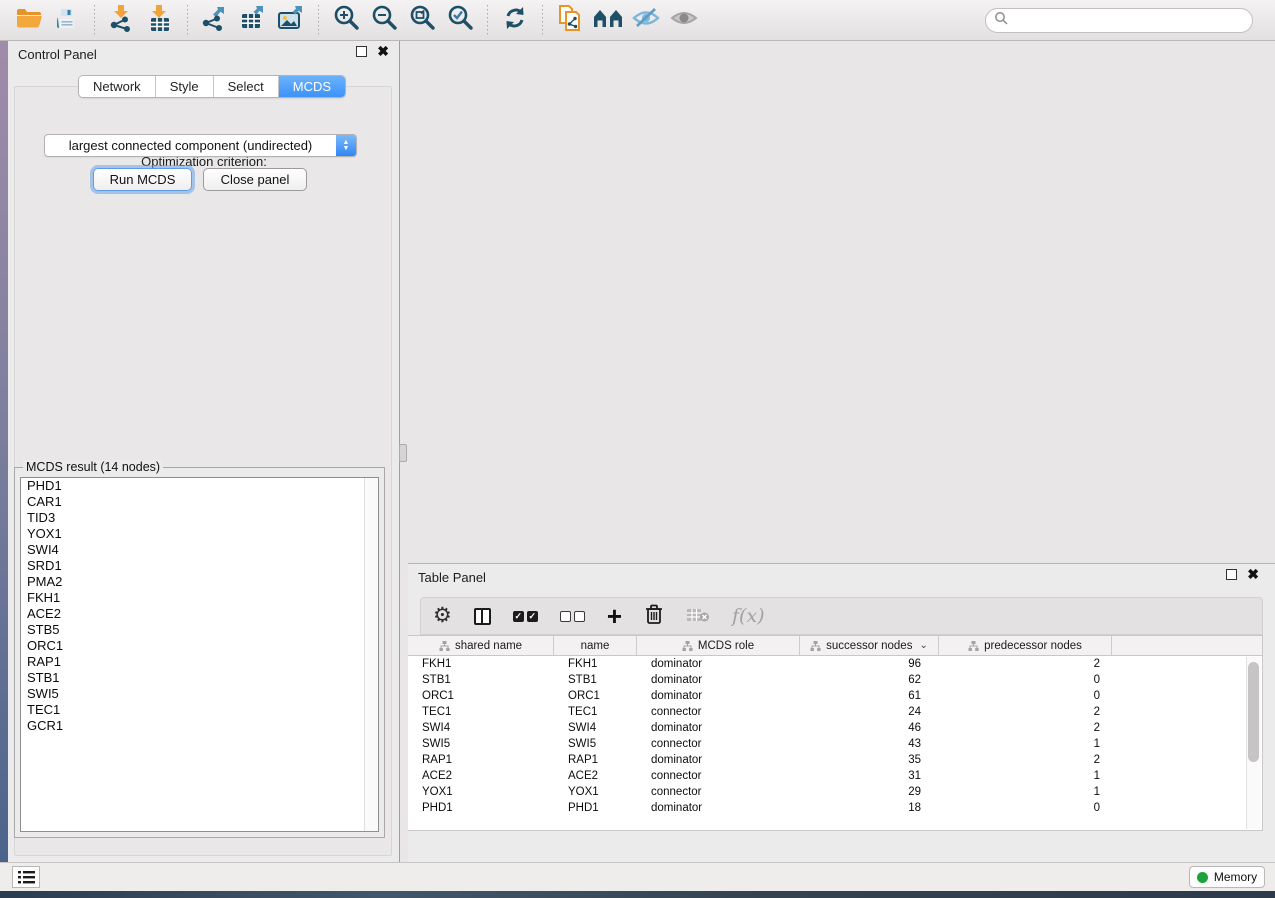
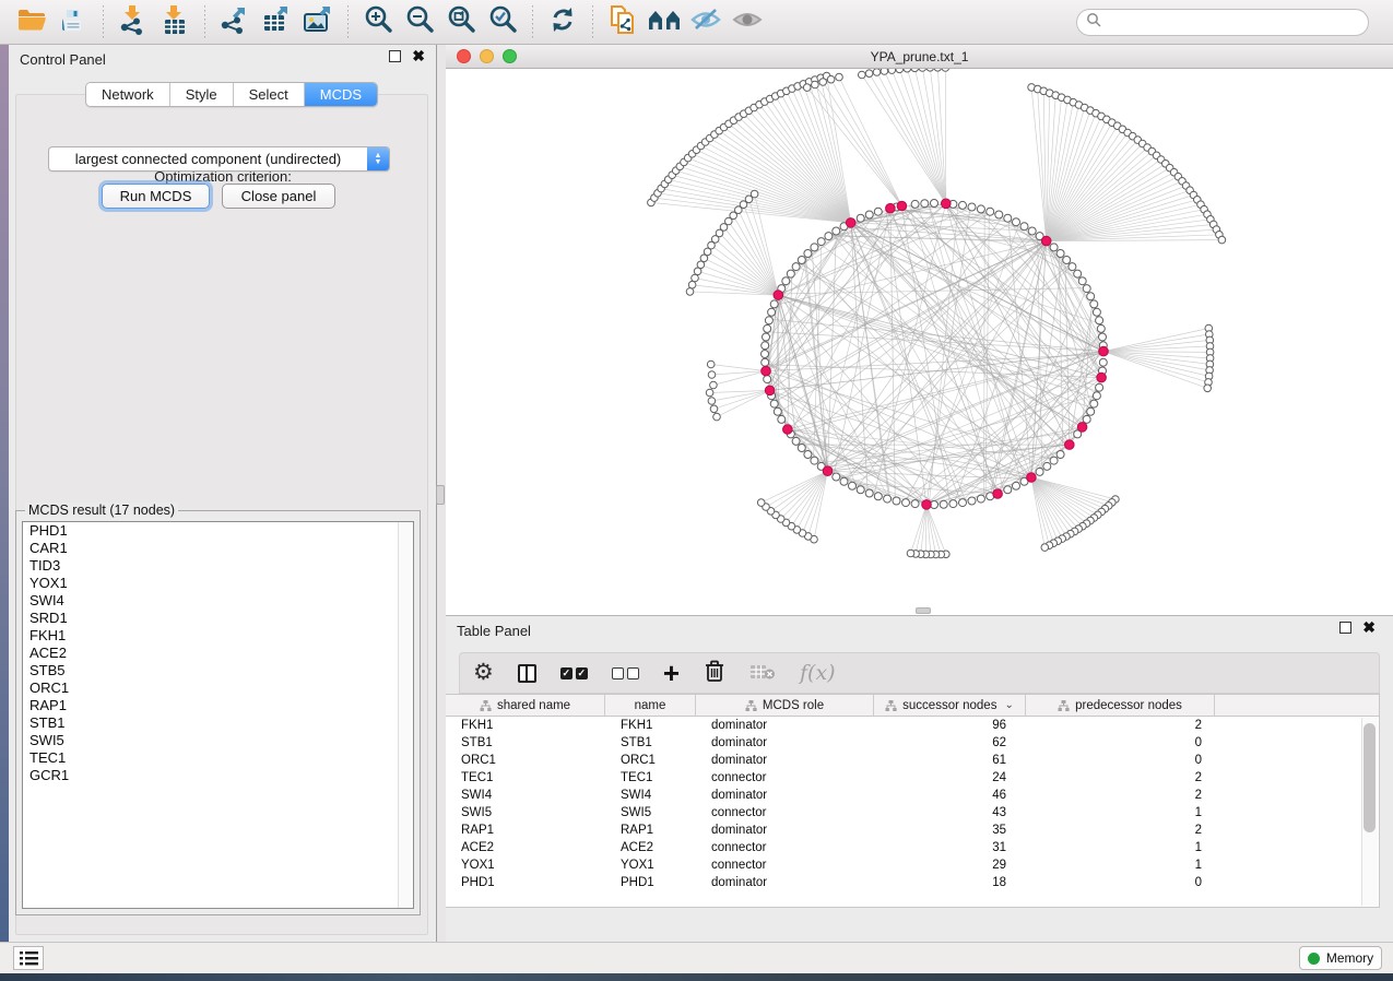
  Control Panel
  ✖
  Network
  Style
  Select
  MCDS
  Optimization criterion:
  largest connected component (undirected)
  Run MCDS
  Close panel
- MCDS result (14 nodes)
+ MCDS result (17 nodes)
  PHD1
  CAR1
  TID3
  YOX1
  SWI4
  SRD1
- PMA2
  FKH1
  ACE2
  STB5
  ORC1
  RAP1
  STB1
  SWI5
  TEC1
  GCR1
+ YPA_prune.txt_1
  Table Panel
  ✖
  ⚙
  ✓
  ✓
  +
  f(x)
  shared name
  name
  MCDS role
  successor nodes
  ⌄
  predecessor nodes
  FKH1
  FKH1
  dominator
  96
  2
  STB1
  STB1
  dominator
  62
  0
  ORC1
  ORC1
  dominator
  61
  0
  TEC1
  TEC1
  connector
  24
  2
  SWI4
  SWI4
  dominator
  46
  2
  SWI5
  SWI5
  connector
  43
  1
  RAP1
  RAP1
  dominator
  35
  2
  ACE2
  ACE2
  connector
  31
  1
  YOX1
  YOX1
  connector
  29
  1
  PHD1
  PHD1
  dominator
  18
  0
  Memory
